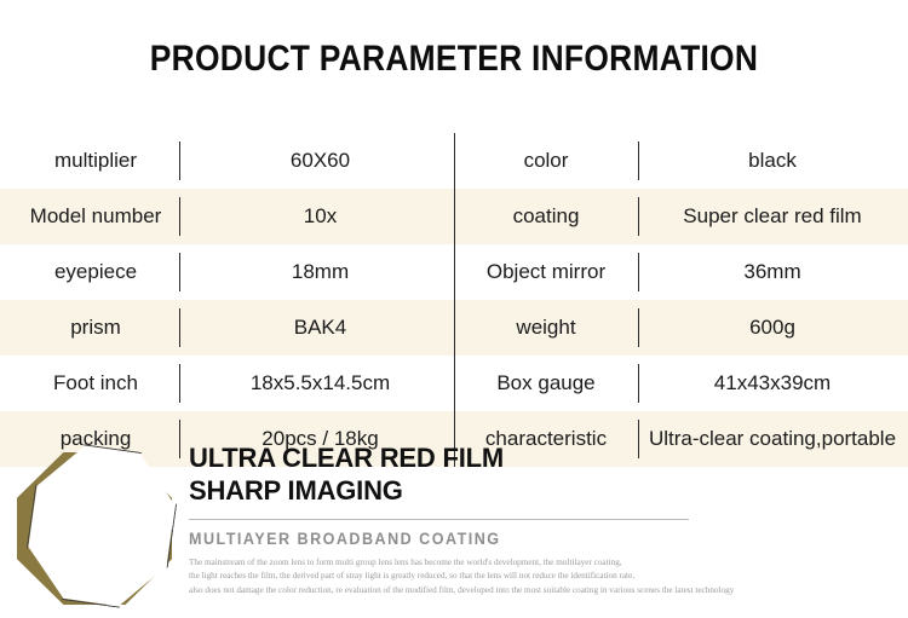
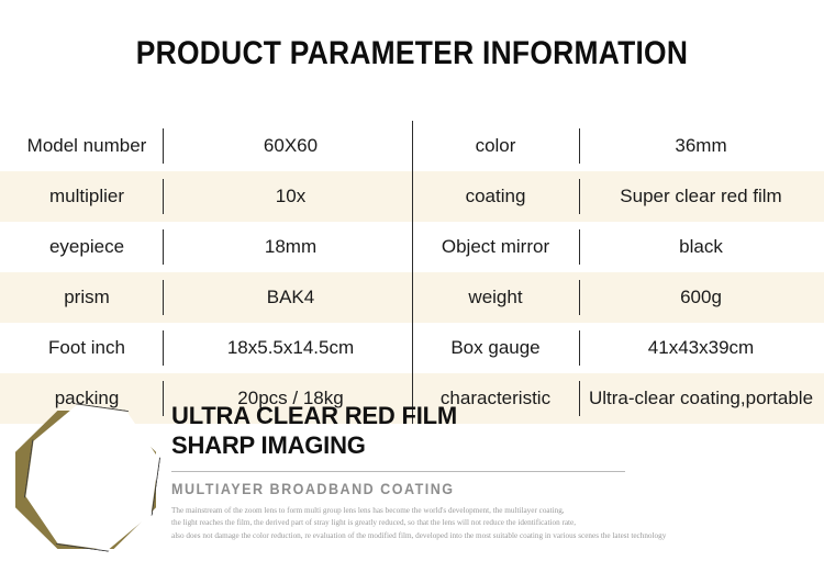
  PRODUCT PARAMETER INFORMATION
- multiplier
+ Model number
  60X60
  color
- black
+ 36mm
- Model number
+ multiplier
  10x
  coating
  Super clear red film
  eyepiece
  18mm
  Object mirror
- 36mm
+ black
  prism
  BAK4
  weight
  600g
  Foot inch
  18x5.5x14.5cm
  Box gauge
  41x43x39cm
  packing
  20pcs / 18kg
  characteristic
  Ultra-clear coating,
  portable
  ULTRA CLEAR RED FILM
  SHARP IMAGING
  MULTIAYER BROADBAND COATING
  The mainstream of the zoom lens to form multi group lens lens has become the world's development, the multilayer coating,
  the light reaches the film, the derived part of stray light is greatly reduced, so that the lens will not reduce the identification rate,
  also does not damage the color reduction, re evaluation of the modified film, developed into the most suitable coating in various scenes the latest technology
